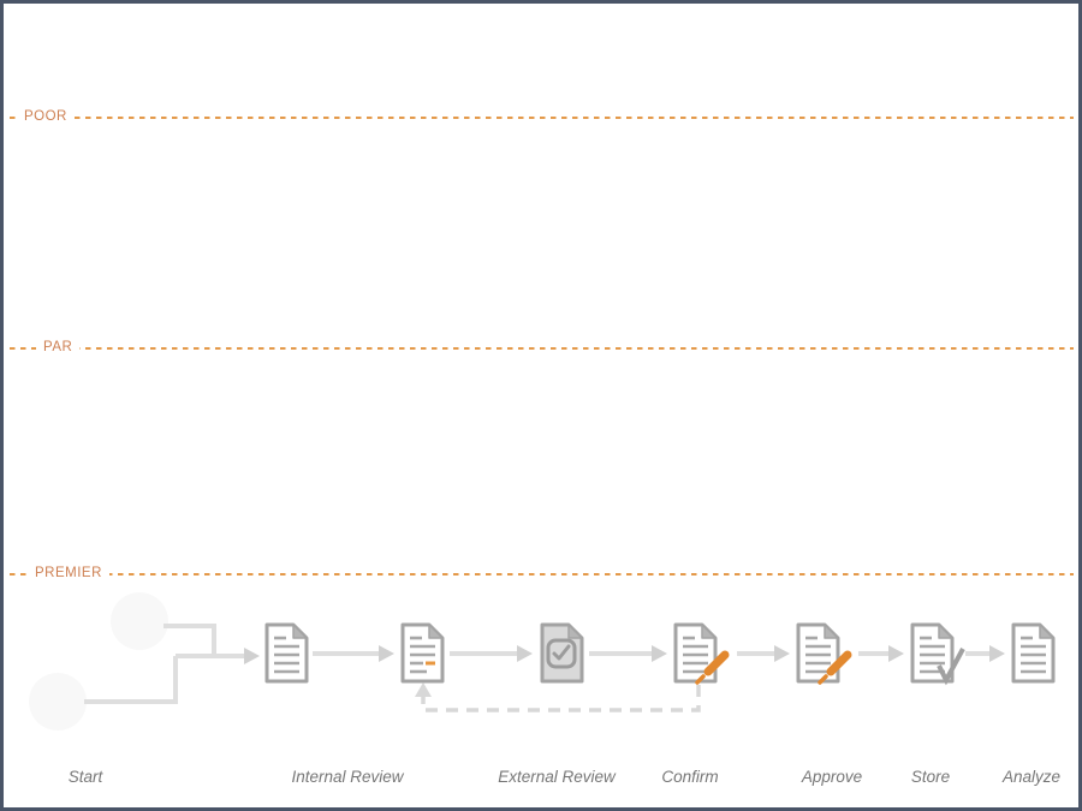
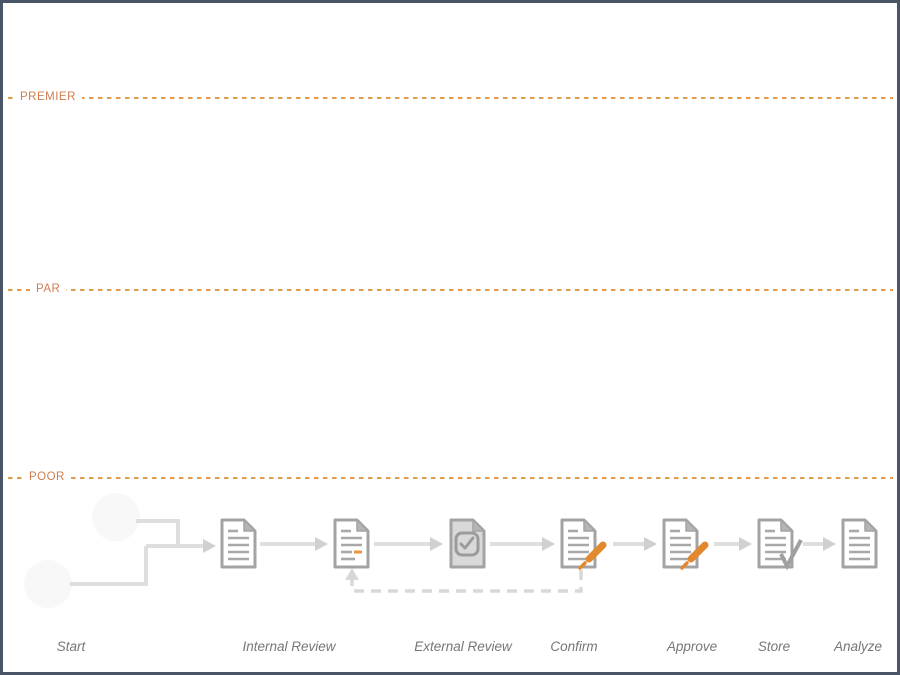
- POOR
+ PREMIER
  PAR
- PREMIER
+ POOR
  Start
  Internal Review
  External Review
  Confirm
  Approve
  Store
  Analyze
